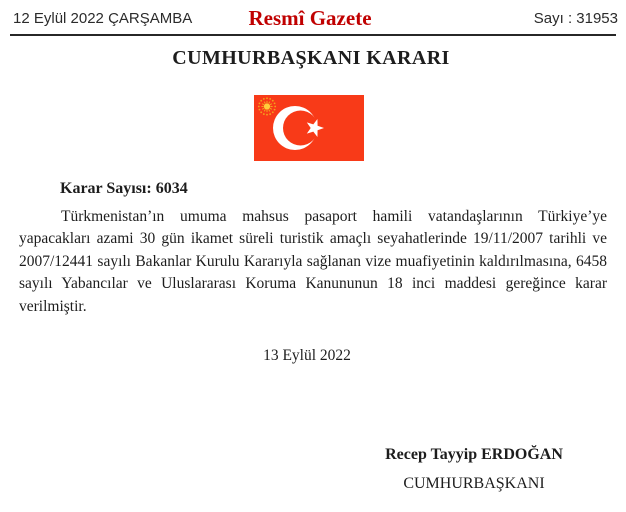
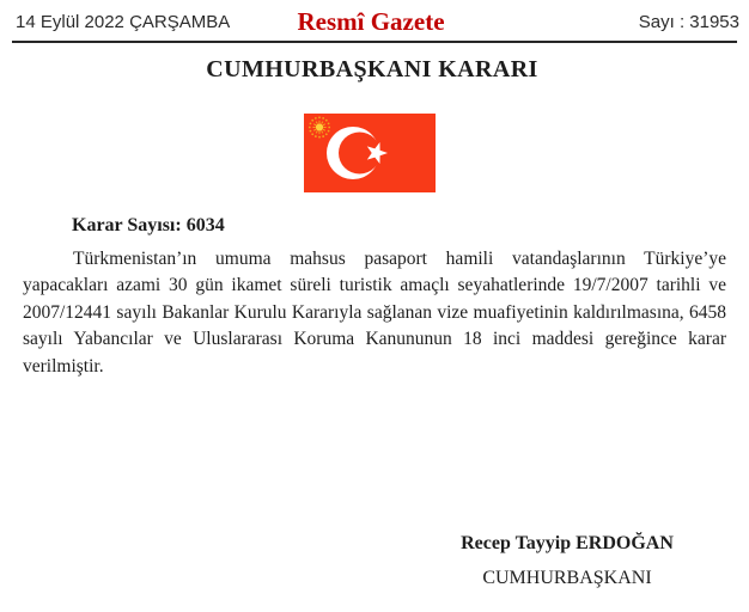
- 12 Eylül 2022 ÇARŞAMBA
+ 14 Eylül 2022 ÇARŞAMBA
  Resmî Gazete
  Sayı : 31953
  CUMHURBAŞKANI KARARI
  Karar Sayısı: 6034
- Türkmenistan’ın umuma mahsus pasaport hamili vatandaşlarının Türkiye’ye yapacakları azami 30 gün ikamet süreli turistik amaçlı seyahatlerinde 19/11/2007 tarihli ve 2007/12441 sayılı Bakanlar Kurulu Kararıyla sağlanan vize muafiyetinin kaldırılmasına, 6458 sayılı Yabancılar ve Uluslararası Koruma Kanununun 18 inci maddesi gereğince karar verilmiştir.
+ Türkmenistan’ın umuma mahsus pasaport hamili vatandaşlarının Türkiye’ye yapacakları azami 30 gün ikamet süreli turistik amaçlı seyahatlerinde 19/7/2007 tarihli ve 2007/12441 sayılı Bakanlar Kurulu Kararıyla sağlanan vize muafiyetinin kaldırılmasına, 6458 sayılı Yabancılar ve Uluslararası Koruma Kanununun 18 inci maddesi gereğince karar verilmiştir.
- 13 Eylül 2022
  Recep Tayyip ERDOĞAN
  CUMHURBAŞKANI
